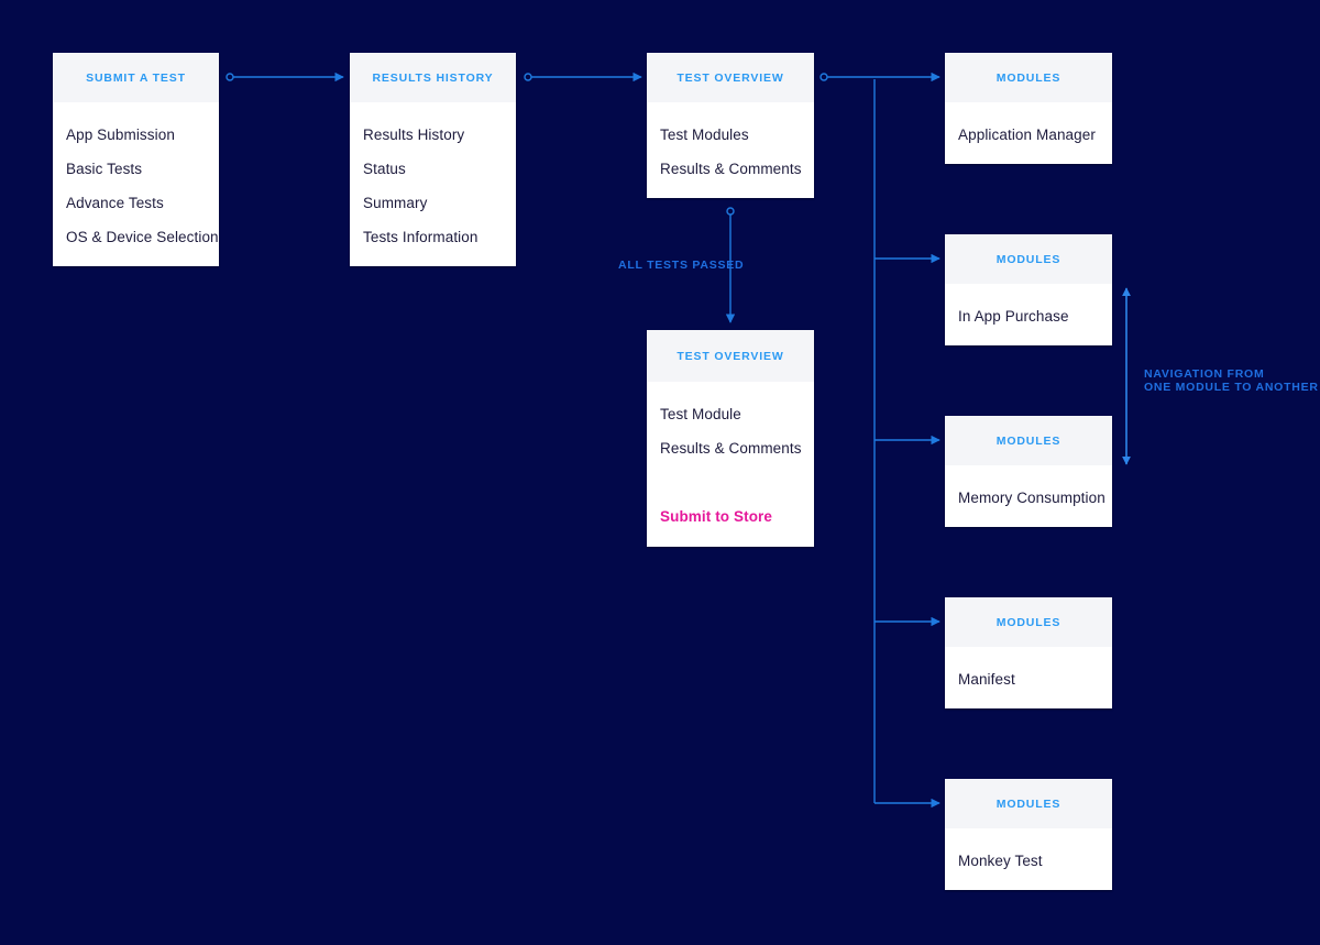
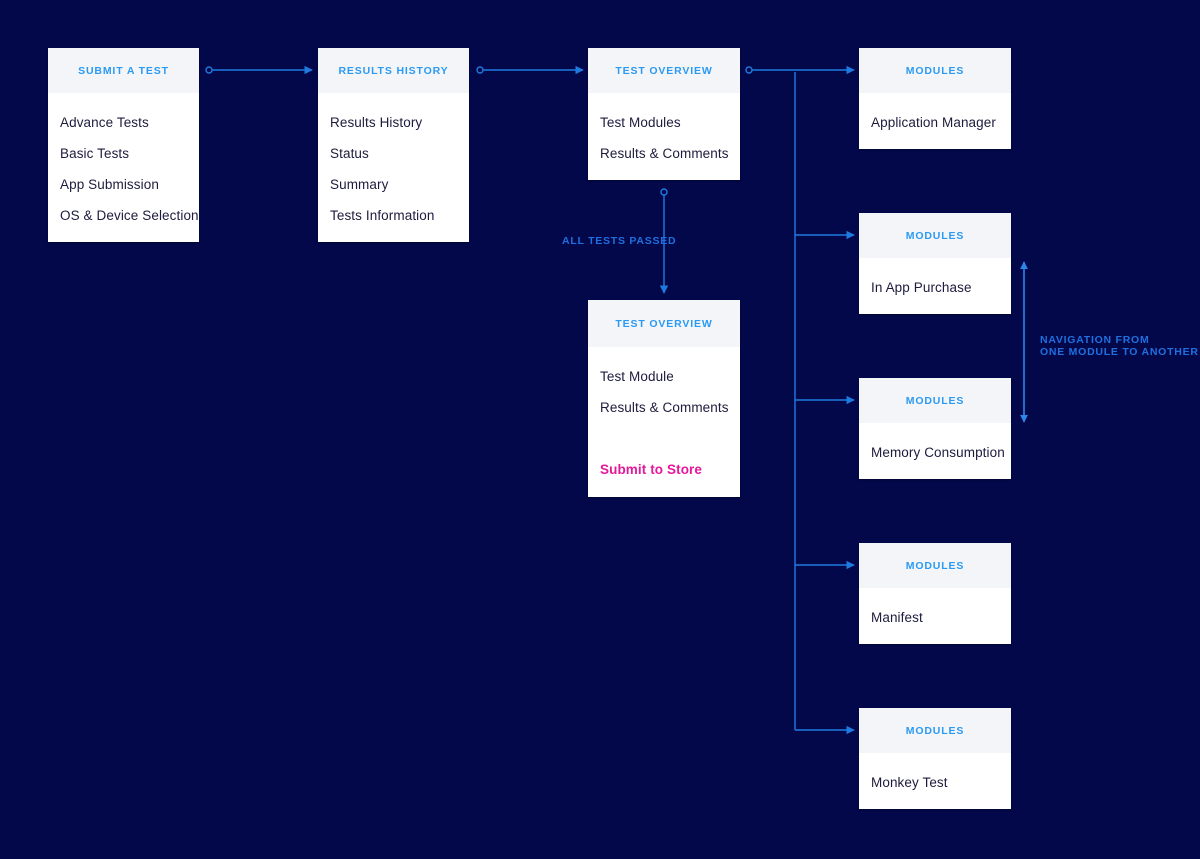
  SUBMIT A TEST
- App Submission
+ Advance Tests
  Basic Tests
- Advance Tests
+ App Submission
  OS & Device Selection
  RESULTS HISTORY
  Results History
  Status
  Summary
  Tests Information
  TEST OVERVIEW
  Test Modules
  Results & Comments
  TEST OVERVIEW
  Test Module
  Results & Comments
  Submit to Store
  MODULES
  Application Manager
  MODULES
  In App Purchase
  MODULES
  Memory Consumption
  MODULES
  Manifest
  MODULES
  Monkey Test
  ALL TESTS PASSED
  NAVIGATION FROM
  ONE MODULE TO ANOTHER
